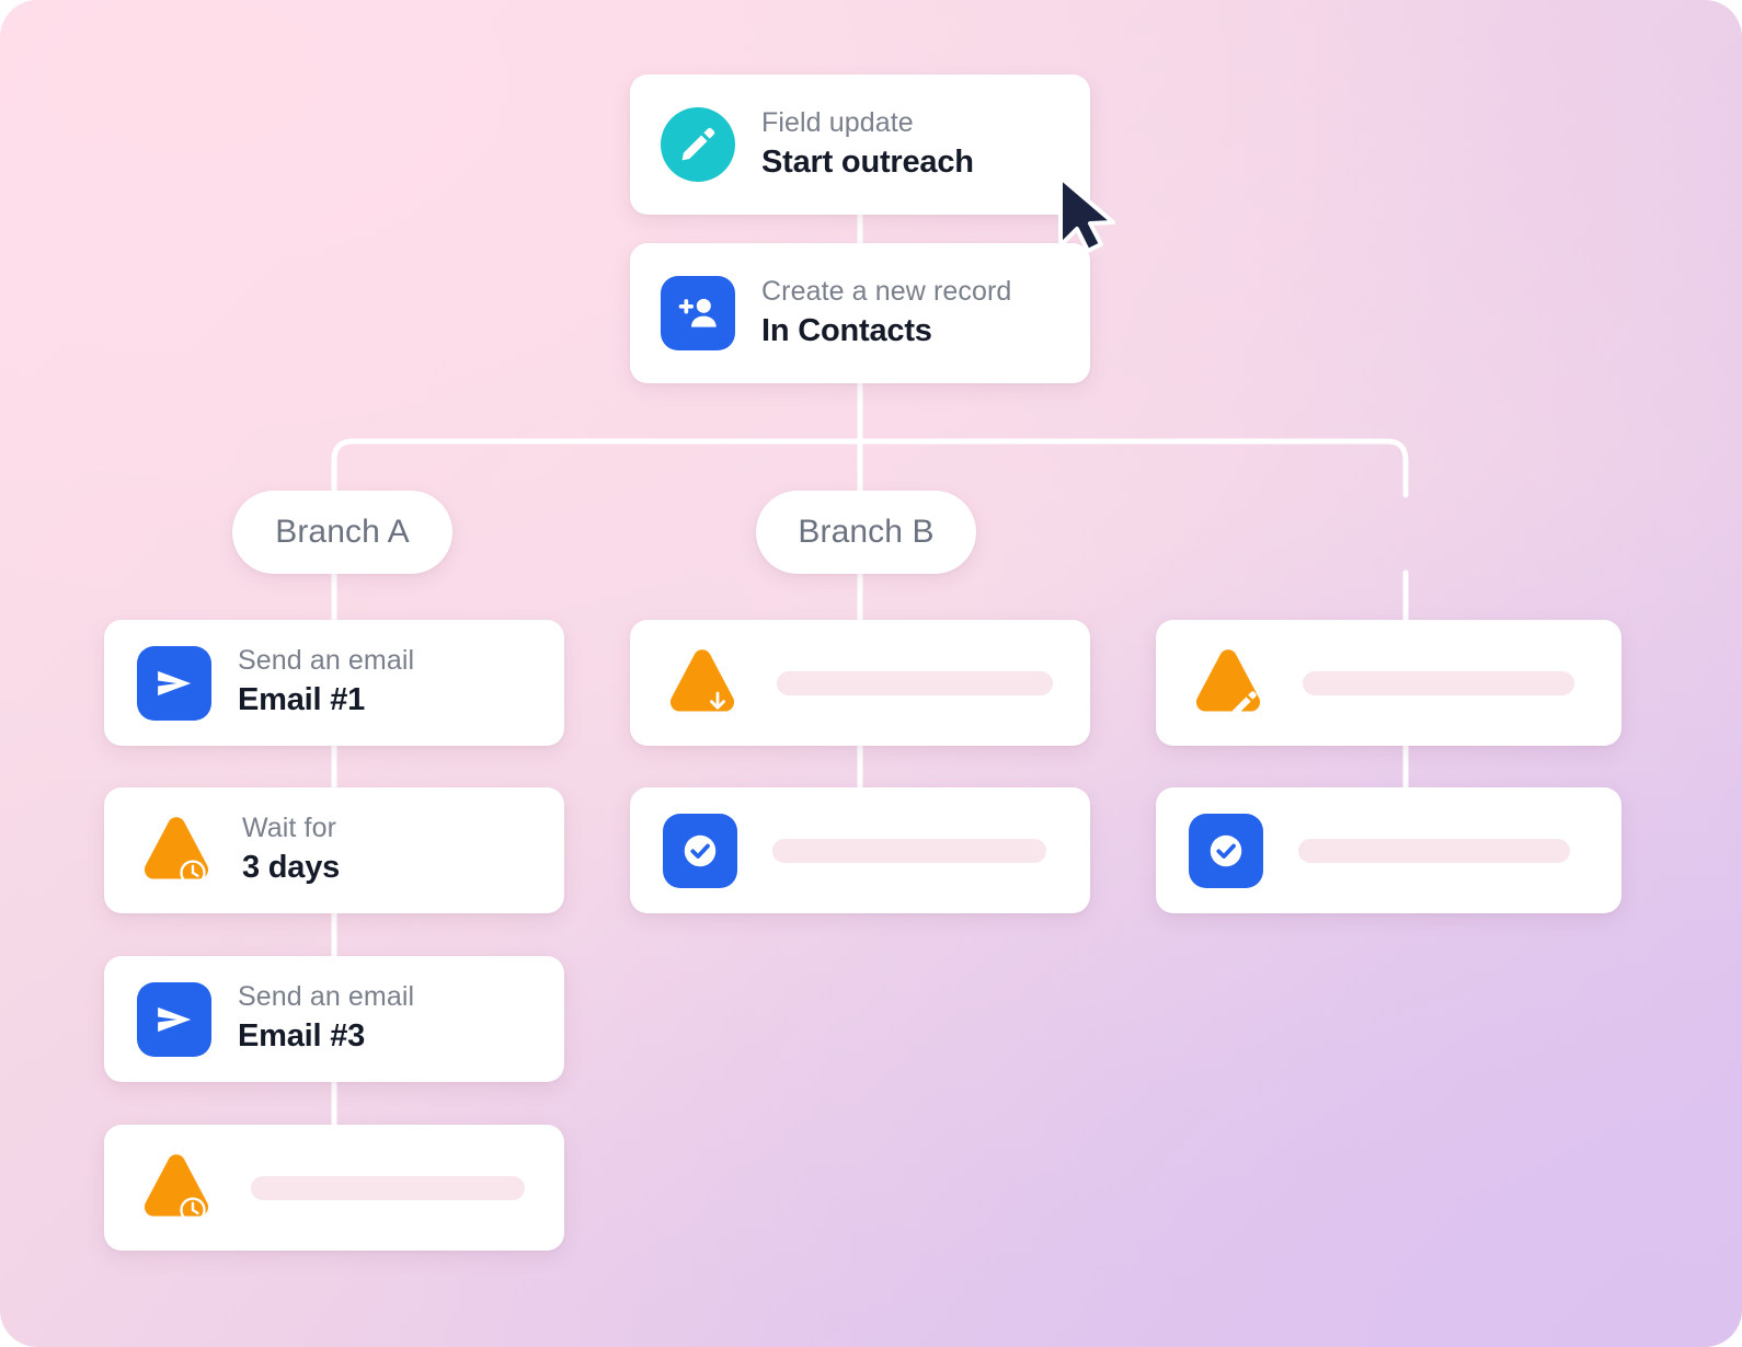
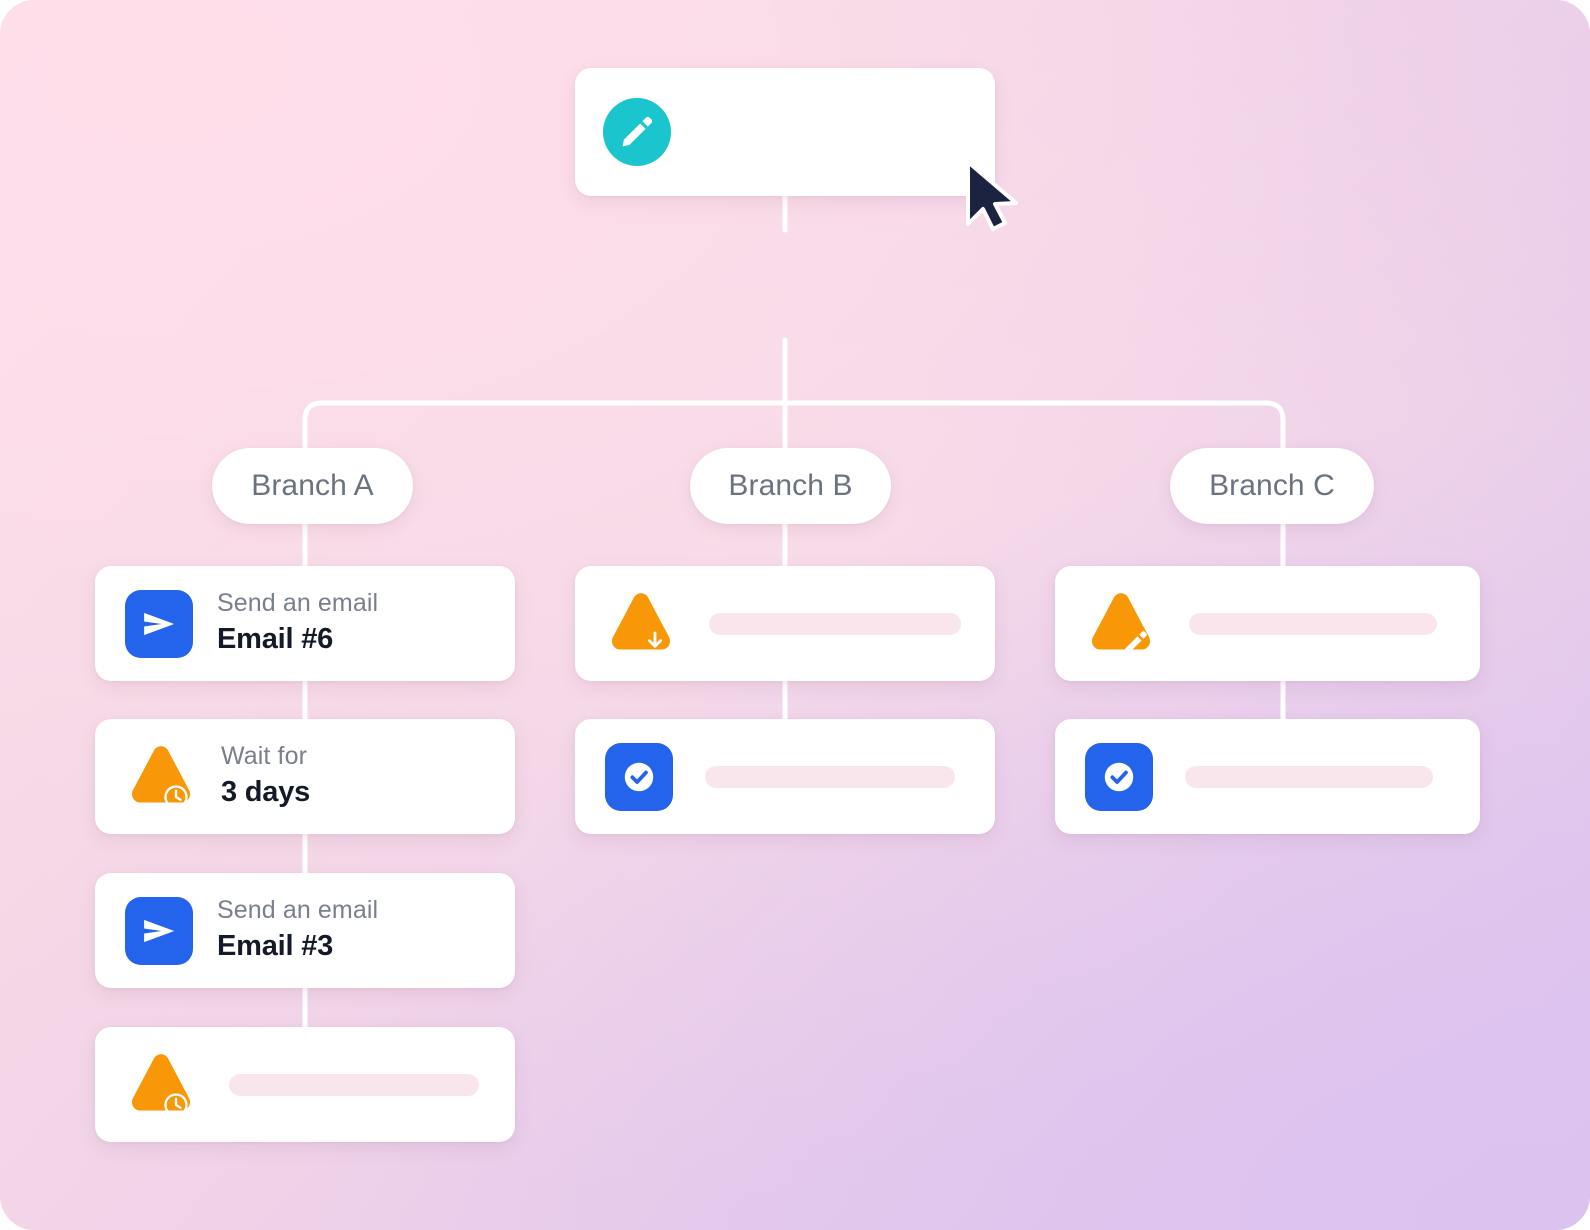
- Field update
- Start outreach
- Create a new record
- In Contacts
  Branch A
  Branch B
+ Branch C
  Send an email
- Email #1
+ Email #6
  Wait for
  3 days
  Send an email
  Email #3
